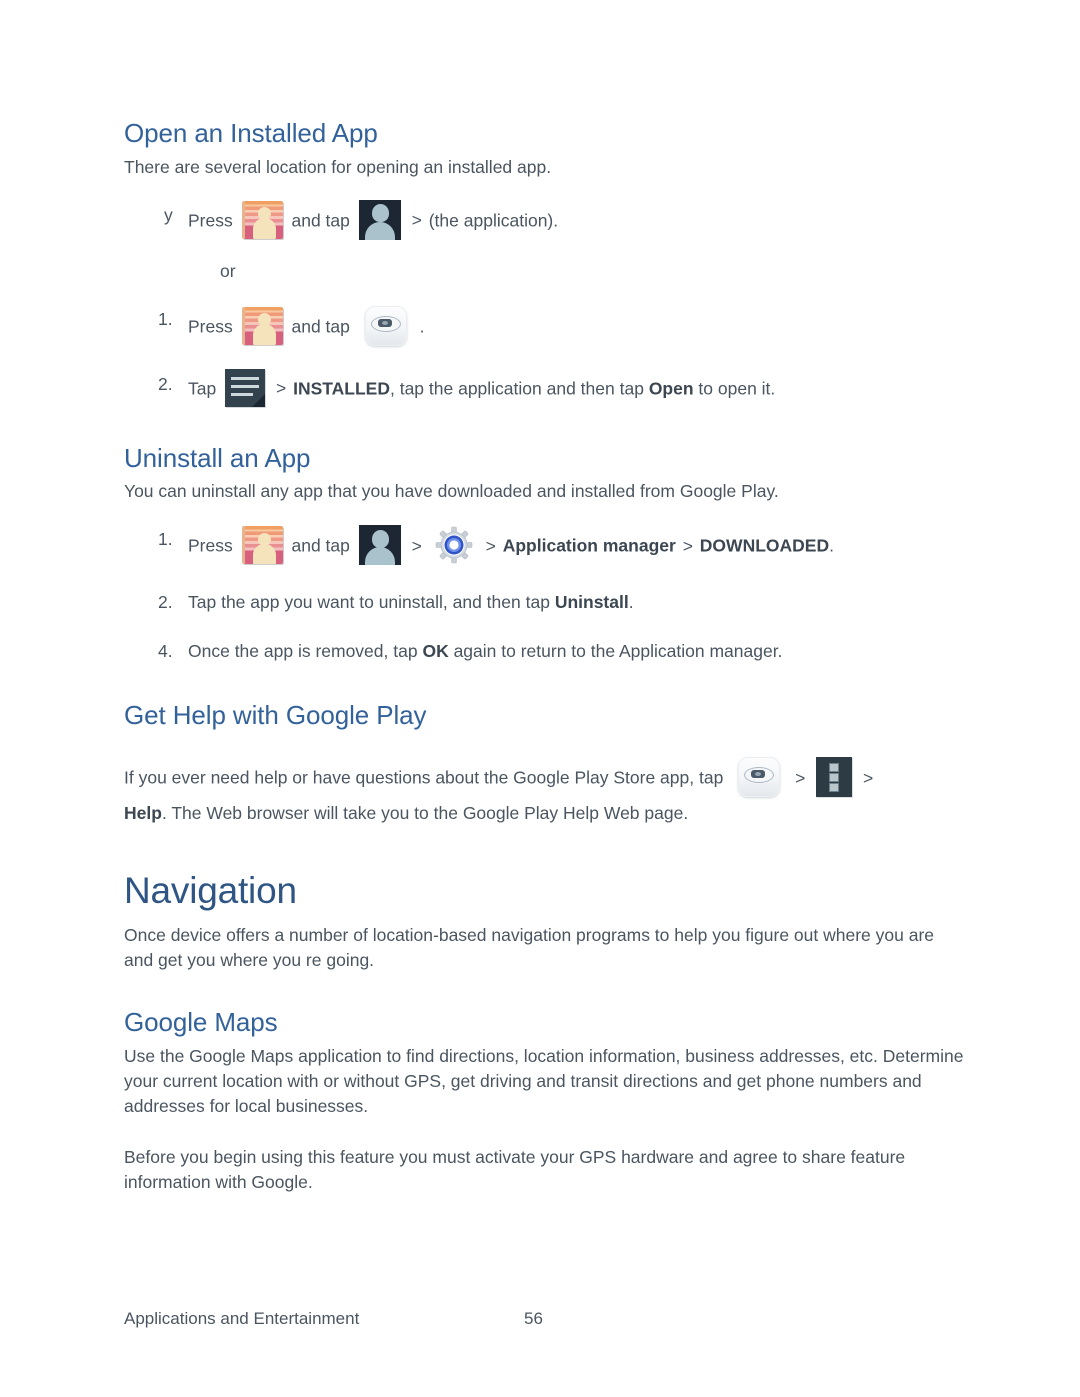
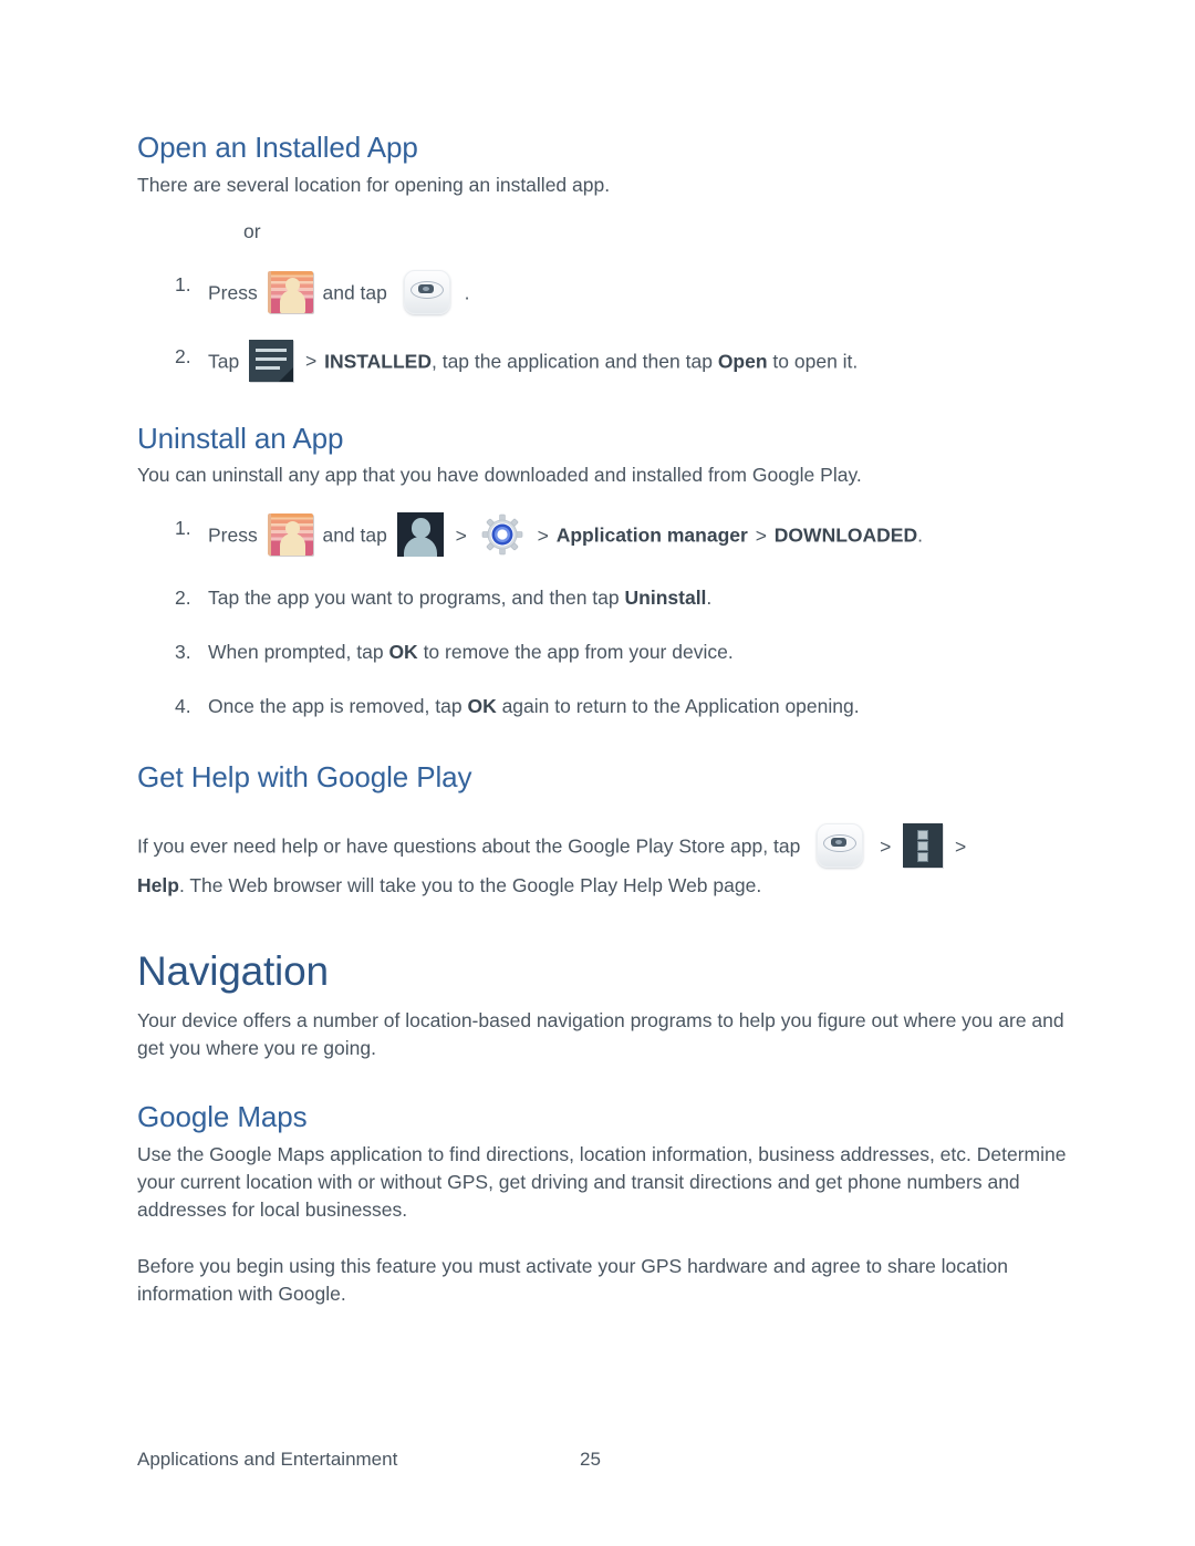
  Open an Installed App
  There are several location for opening an installed app.
- y
- Press and tap > (the application).
  or
  1.
  Press and tap .
  2.
  Tap > INSTALLED, tap the application and then tap Open to open it.
  Uninstall an App
  You can uninstall any app that you have downloaded and installed from Google Play.
  1.
  Press and tap > > Application manager > DOWNLOADED.
  2.
- Tap the app you want to uninstall, and then tap Uninstall.
+ Tap the app you want to programs, and then tap Uninstall.
+ 3.
+ When prompted, tap OK to remove the app from your device.
  4.
- Once the app is removed, tap OK again to return to the Application manager.
+ Once the app is removed, tap OK again to return to the Application opening.
  Get Help with Google Play
  If you ever need help or have questions about the Google Play Store app, tap > >
  Help. The Web browser will take you to the Google Play Help Web page.
  Navigation
- Once device offers a number of location-based navigation programs to help you figure out where you are and get you where you re going.
+ Your device offers a number of location-based navigation programs to help you figure out where you are and get you where you re going.
  Google Maps
  Use the Google Maps application to find directions, location information, business addresses, etc. Determine your current location with or without GPS, get driving and transit directions and get phone numbers and addresses for local businesses.
- Before you begin using this feature you must activate your GPS hardware and agree to share feature information with Google.
+ Before you begin using this feature you must activate your GPS hardware and agree to share location information with Google.
- Applications and Entertainment 56
+ Applications and Entertainment 25
